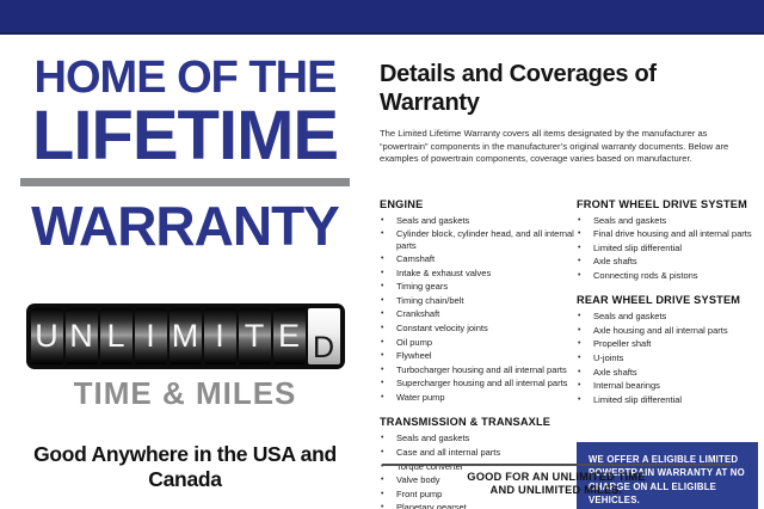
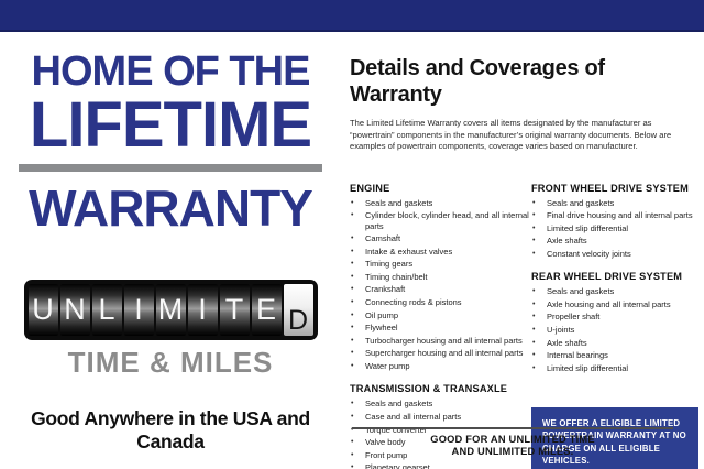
  HOME OF THE
  LIFETIME
  WARRANTY
  U
  N
  L
  I
  M
  I
  T
  E
  D
  TIME & MILES
  Good Anywhere in the USA and Canada
  Details and Coverages of Warranty
  The Limited Lifetime Warranty covers all items designated by the manufacturer as “powertrain” components in the manufacturer’s original warranty documents. Below are examples of powertrain components, coverage varies based on manufacturer.
  ENGINE
  Seals and gaskets
  Cylinder block, cylinder head, and all internal parts
  Camshaft
  Intake & exhaust valves
  Timing gears
  Timing chain/belt
  Crankshaft
- Constant velocity joints
+ Connecting rods & pistons
  Oil pump
  Flywheel
  Turbocharger housing and all internal parts
  Supercharger housing and all internal parts
  Water pump
  TRANSMISSION & TRANSAXLE
  Seals and gaskets
  Case and all internal parts
  Torque converter
  Valve body
  Front pump
  Planetary gearset
  FRONT WHEEL DRIVE SYSTEM
  Seals and gaskets
  Final drive housing and all internal parts
  Limited slip differential
  Axle shafts
- Connecting rods & pistons
+ Constant velocity joints
  REAR WHEEL DRIVE SYSTEM
  Seals and gaskets
  Axle housing and all internal parts
  Propeller shaft
  U-joints
  Axle shafts
  Internal bearings
  Limited slip differential
  WE OFFER A ELIGIBLE LIMITED POWERTRAIN WARRANTY AT NO CHARGE ON ALL ELIGIBLE VEHICLES.
  GOOD FOR AN UNLIMITED TIME
  AND UNLIMITED MILES.
